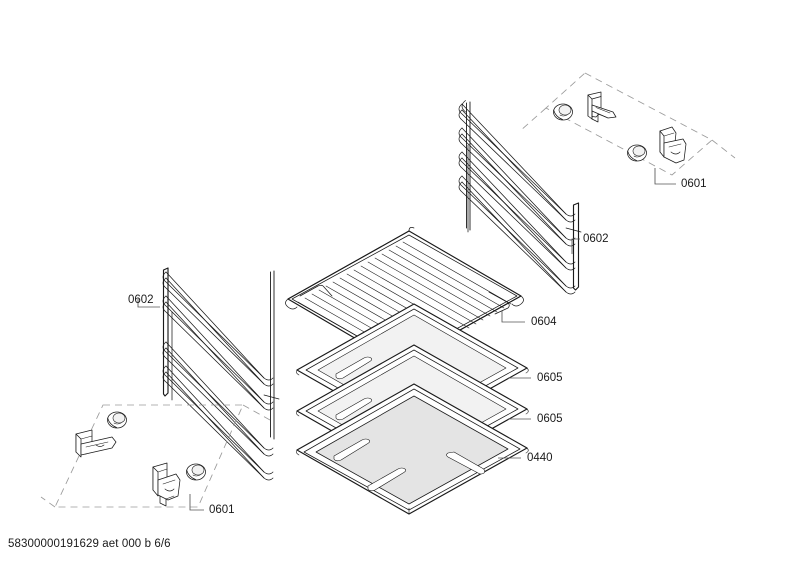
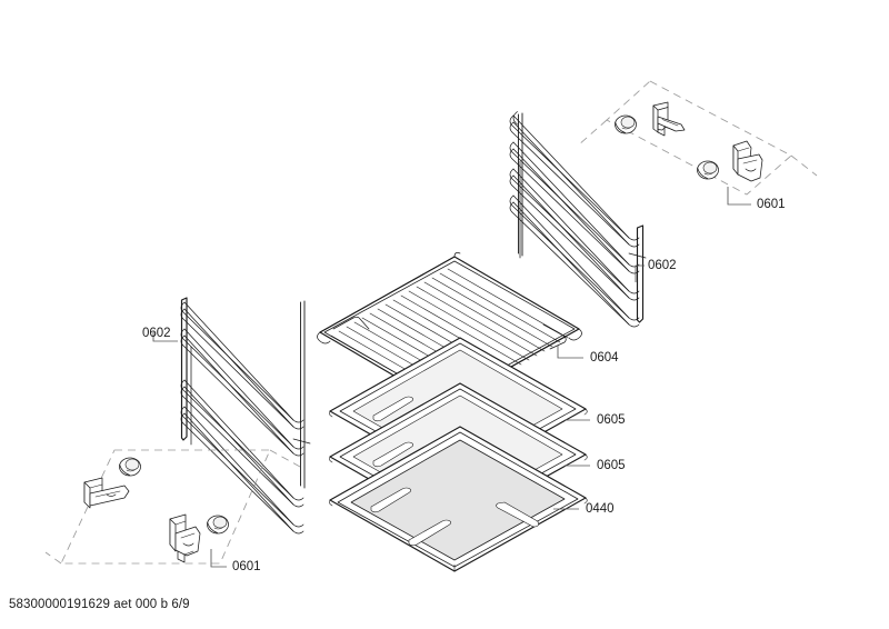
  0602
  0602
  0604
  0605
  0605
  0440
  0601
  0601
- 58300000191629 aet 000 b 6/6
+ 58300000191629 aet 000 b 6/9
